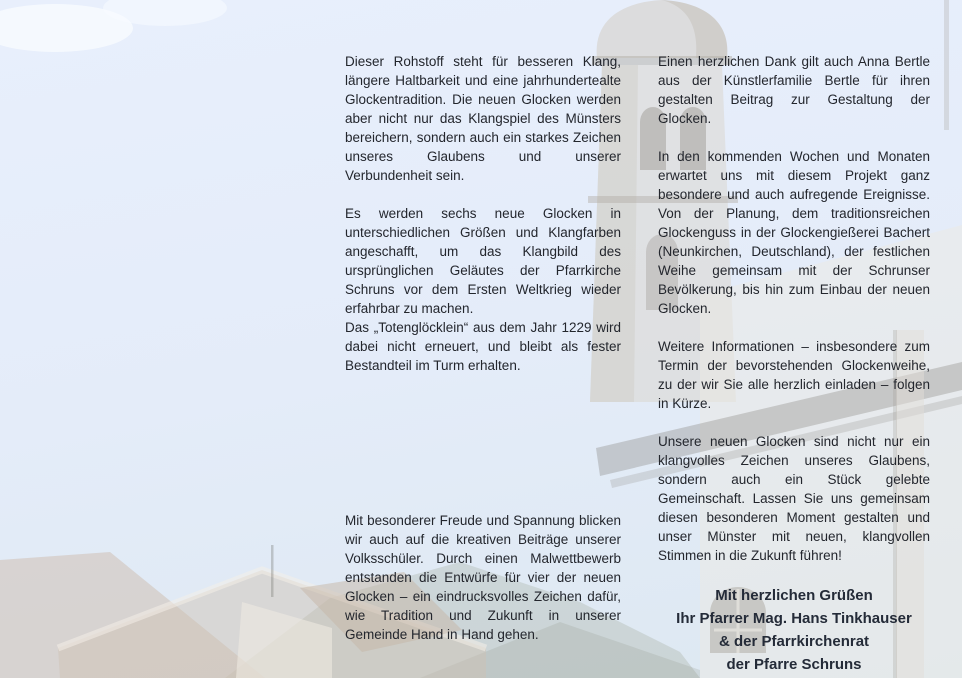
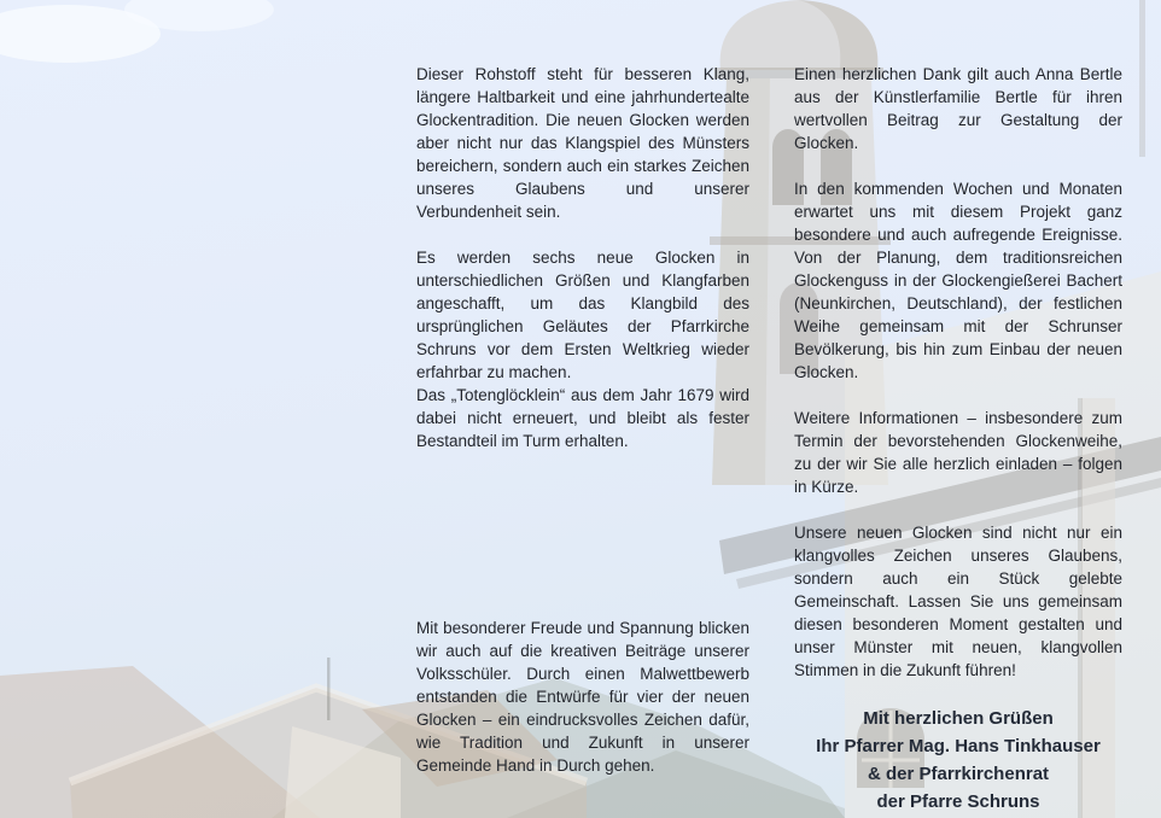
  Dieser Rohstoff steht für besseren Klang, längere Haltbarkeit und eine jahrhundertealte Glockentradition. Die neuen Glocken werden aber nicht nur das Klangspiel des Münsters bereichern, sondern auch ein starkes Zeichen unseres Glaubens und unserer Verbundenheit sein.
  Es werden sechs neue Glocken in unterschiedlichen Größen und Klangfarben angeschafft, um das Klangbild des ursprünglichen Geläutes der Pfarrkirche Schruns vor dem Ersten Weltkrieg wieder erfahrbar zu machen.
- Das „Totenglöcklein“ aus dem Jahr 1229 wird dabei nicht erneuert, und bleibt als fester Bestandteil im Turm erhalten.
+ Das „Totenglöcklein“ aus dem Jahr 1679 wird dabei nicht erneuert, und bleibt als fester Bestandteil im Turm erhalten.
- Mit besonderer Freude und Spannung blicken wir auch auf die kreativen Beiträge unserer Volksschüler. Durch einen Malwettbewerb entstanden die Entwürfe für vier der neuen Glocken – ein eindrucksvolles Zeichen dafür, wie Tradition und Zukunft in unserer Gemeinde Hand in Hand gehen.
+ Mit besonderer Freude und Spannung blicken wir auch auf die kreativen Beiträge unserer Volksschüler. Durch einen Malwettbewerb entstanden die Entwürfe für vier der neuen Glocken – ein eindrucksvolles Zeichen dafür, wie Tradition und Zukunft in unserer Gemeinde Hand in Durch gehen.
- Einen herzlichen Dank gilt auch Anna Bertle aus der Künstlerfamilie Bertle für ihren gestalten Beitrag zur Gestaltung der Glocken.
+ Einen herzlichen Dank gilt auch Anna Bertle aus der Künstlerfamilie Bertle für ihren wertvollen Beitrag zur Gestaltung der Glocken.
  In den kommenden Wochen und Monaten erwartet uns mit diesem Projekt ganz besondere und auch aufregende Ereignisse. Von der Planung, dem traditionsreichen Glockenguss in der Glockengießerei Bachert (Neunkirchen, Deutschland), der festlichen Weihe gemeinsam mit der Schrunser Bevölkerung, bis hin zum Einbau der neuen Glocken.
  Weitere Informationen – insbesondere zum Termin der bevorstehenden Glockenweihe, zu der wir Sie alle herzlich einladen – folgen in Kürze.
  Unsere neuen Glocken sind nicht nur ein klangvolles Zeichen unseres Glaubens, sondern auch ein Stück gelebte Gemeinschaft. Lassen Sie uns gemeinsam diesen besonderen Moment gestalten und unser Münster mit neuen, klangvollen Stimmen in die Zukunft führen!
  Mit herzlichen Grüßen
  Ihr Pfarrer Mag. Hans Tinkhauser
  & der Pfarrkirchenrat
  der Pfarre Schruns
